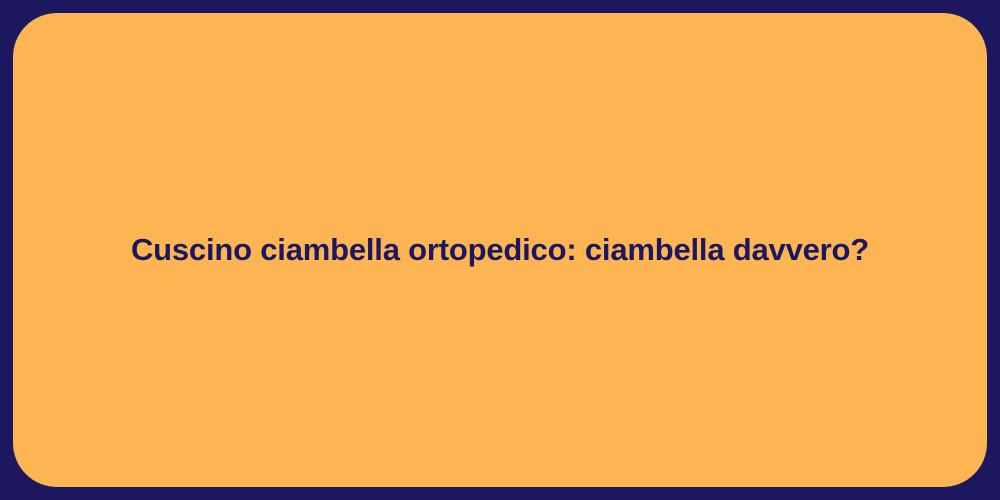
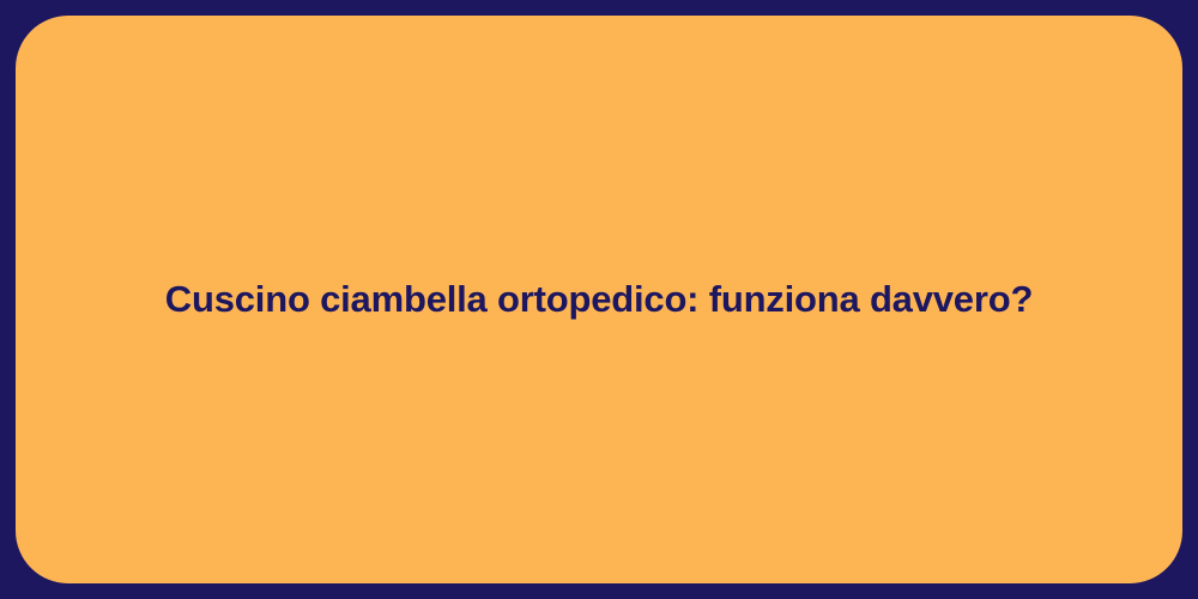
- Cuscino ciambella ortopedico: ciambella davvero?
+ Cuscino ciambella ortopedico: funziona davvero?
